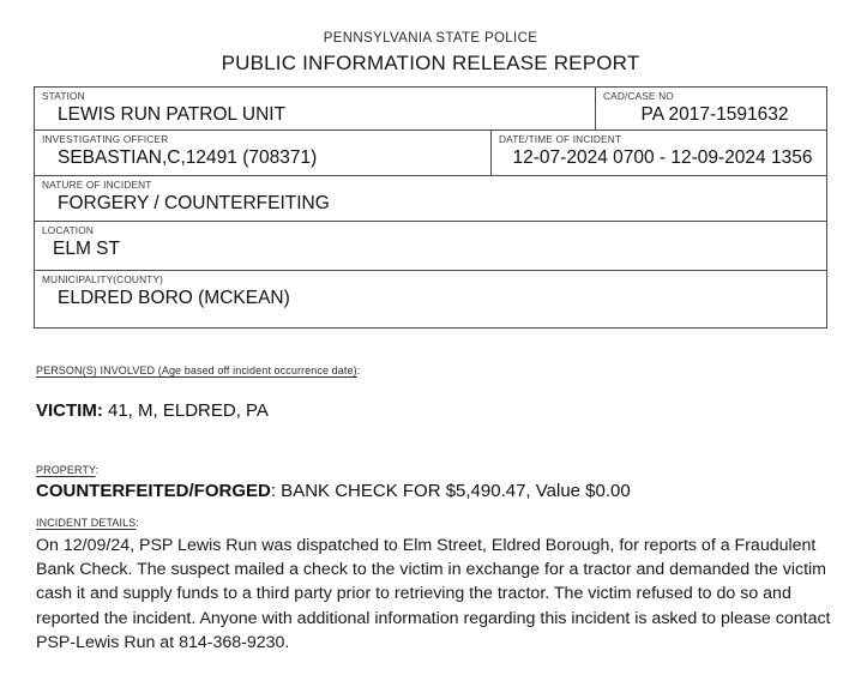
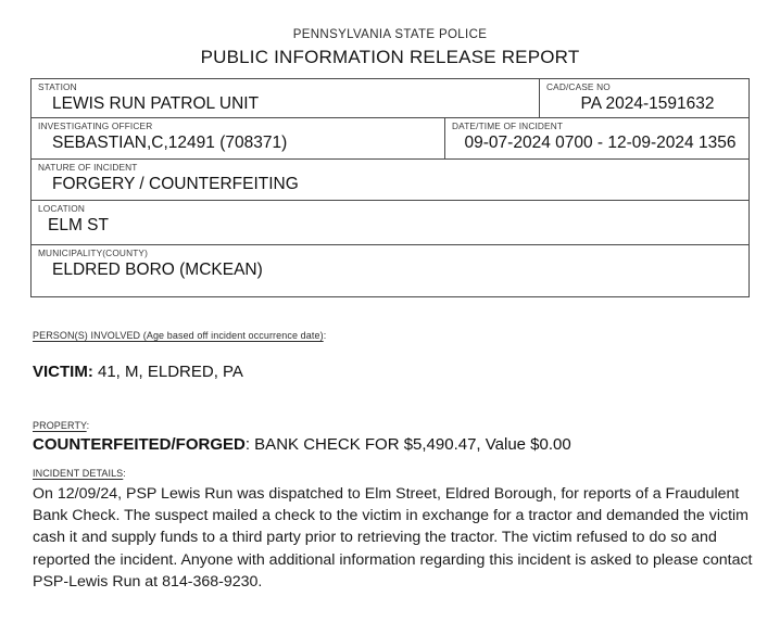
  PENNSYLVANIA STATE POLICE
  PUBLIC INFORMATION RELEASE REPORT
  STATION
  LEWIS RUN PATROL UNIT
  CAD/CASE NO
- PA 2017-1591632
+ PA 2024-1591632
  INVESTIGATING OFFICER
  SEBASTIAN,C,12491 (708371)
  DATE/TIME OF INCIDENT
- 12-07-2024 0700 - 12-09-2024 1356
+ 09-07-2024 0700 - 12-09-2024 1356
  NATURE OF INCIDENT
  FORGERY / COUNTERFEITING
  LOCATION
  ELM ST
  MUNICIPALITY(COUNTY)
  ELDRED BORO (MCKEAN)
  PERSON(S) INVOLVED (Age based off incident occurrence date):
  VICTIM: 41, M, ELDRED, PA
  PROPERTY:
  COUNTERFEITED/FORGED: BANK CHECK FOR $5,490.47, Value $0.00
  INCIDENT DETAILS:
  On 12/09/24, PSP Lewis Run was dispatched to Elm Street, Eldred Borough, for reports of a Fraudulent Bank Check. The suspect mailed a check to the victim in exchange for a tractor and demanded the victim cash it and supply funds to a third party prior to retrieving the tractor. The victim refused to do so and reported the incident. Anyone with additional information regarding this incident is asked to please contact PSP-Lewis Run at 814-368-9230.
